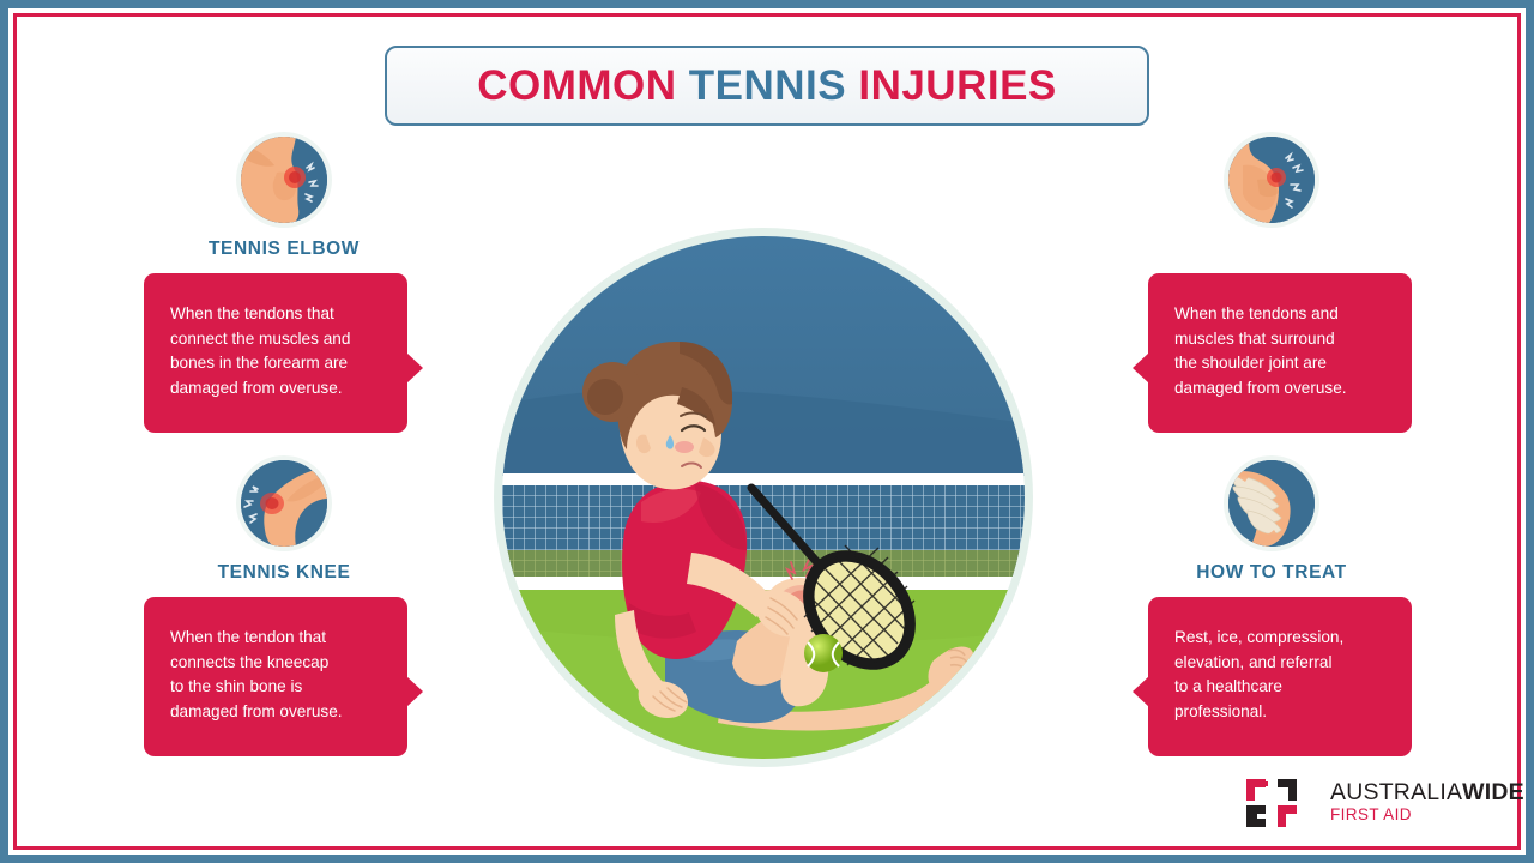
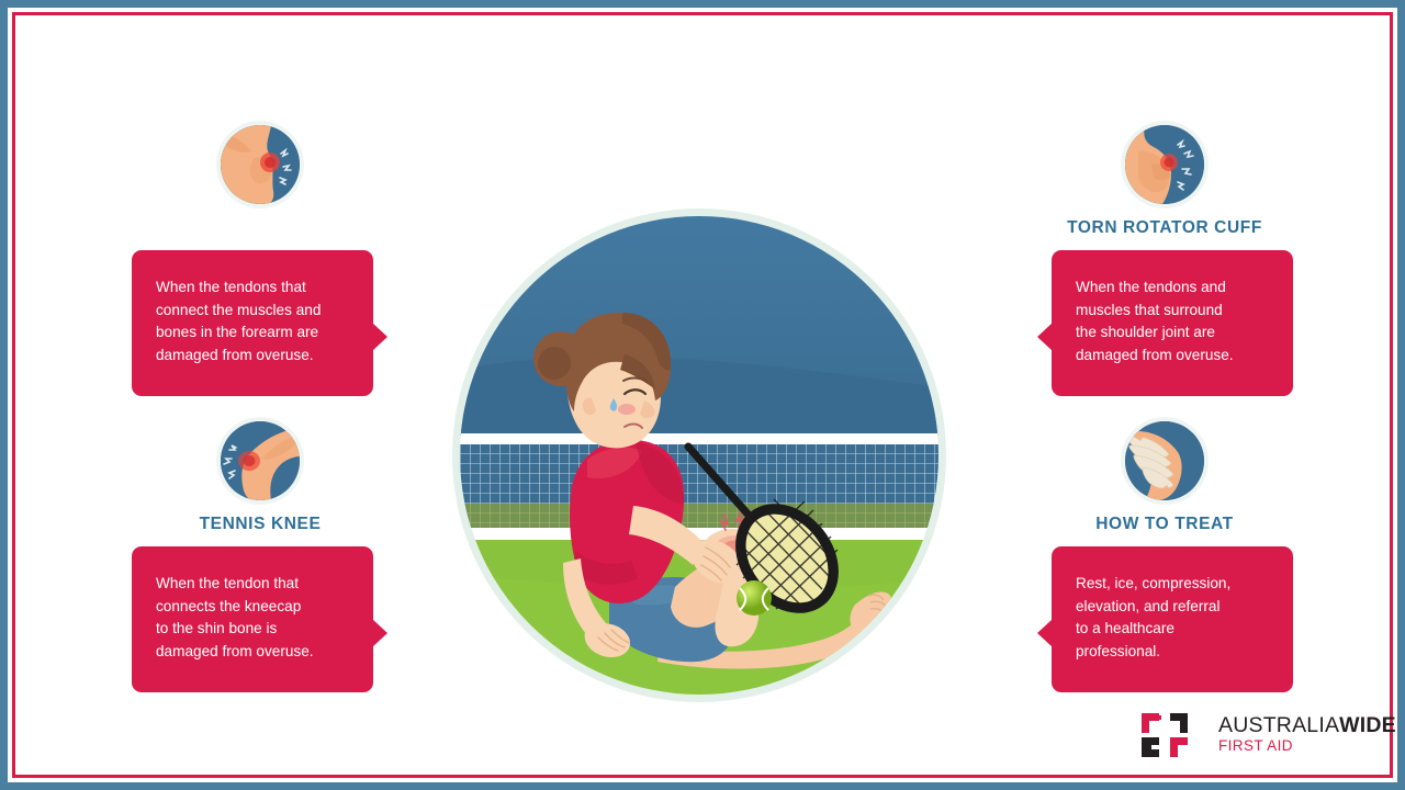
- COMMON TENNIS INJURIES
- TENNIS ELBOW
  When the tendons that
  connect the muscles and
  bones in the forearm are
  damaged from overuse.
  TENNIS KNEE
  When the tendon that
  connects the kneecap
  to the shin bone is
  damaged from overuse.
+ TORN ROTATOR CUFF
  When the tendons and
  muscles that surround
  the shoulder joint are
  damaged from overuse.
  HOW TO TREAT
  Rest, ice, compression,
  elevation, and referral
  to a healthcare
  professional.
  AUSTRALIAWIDE
  FIRST AID
